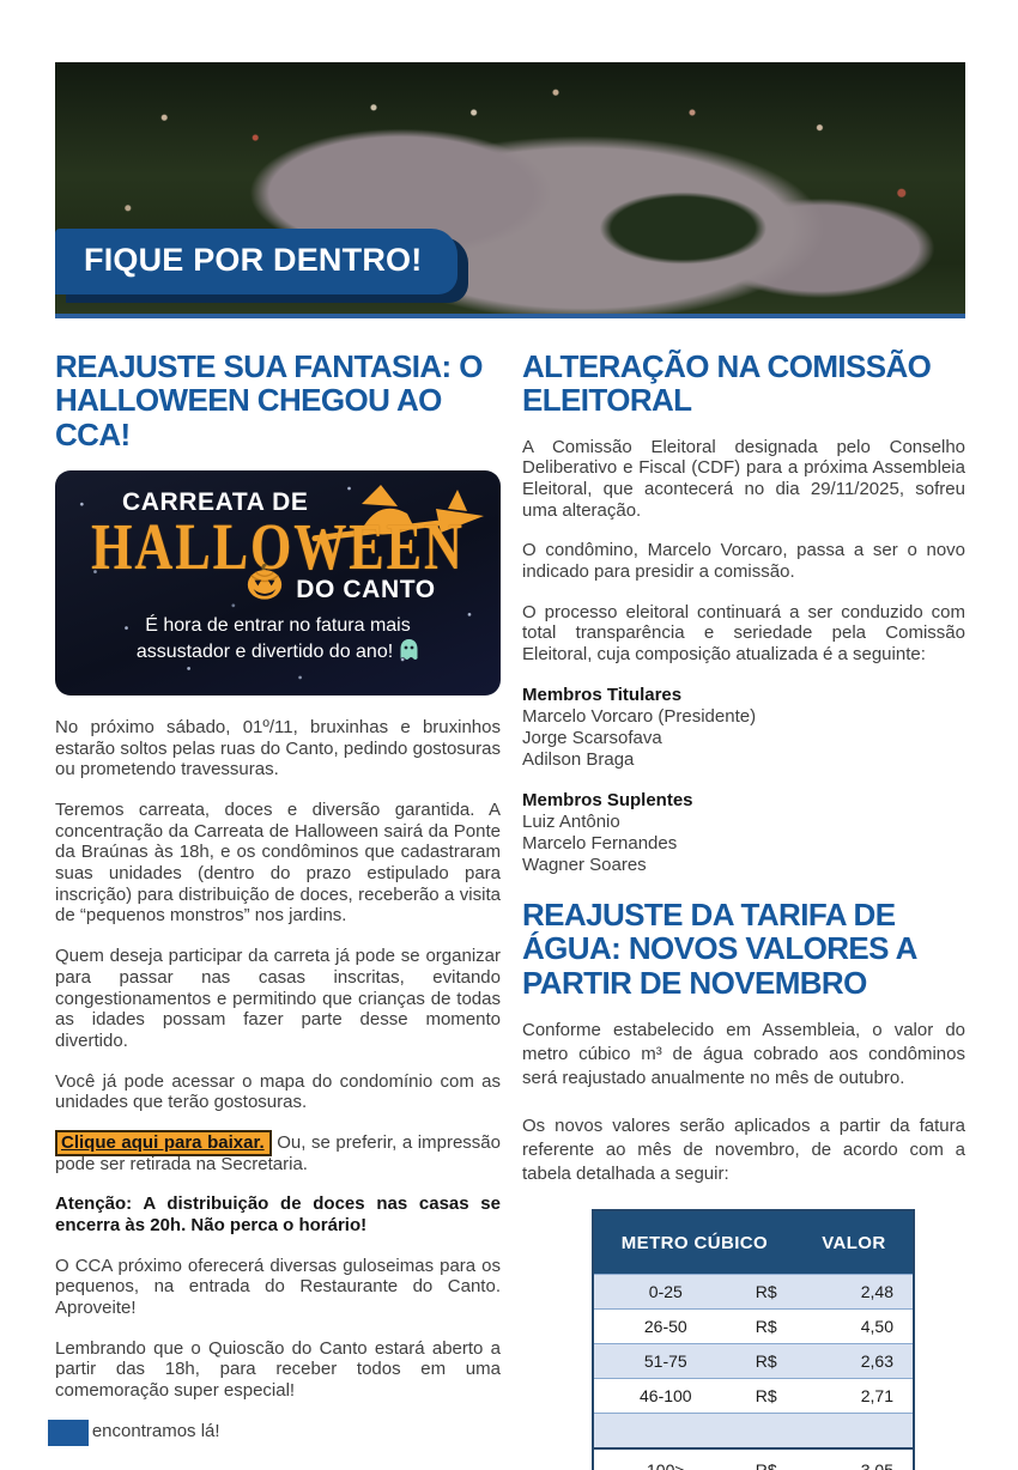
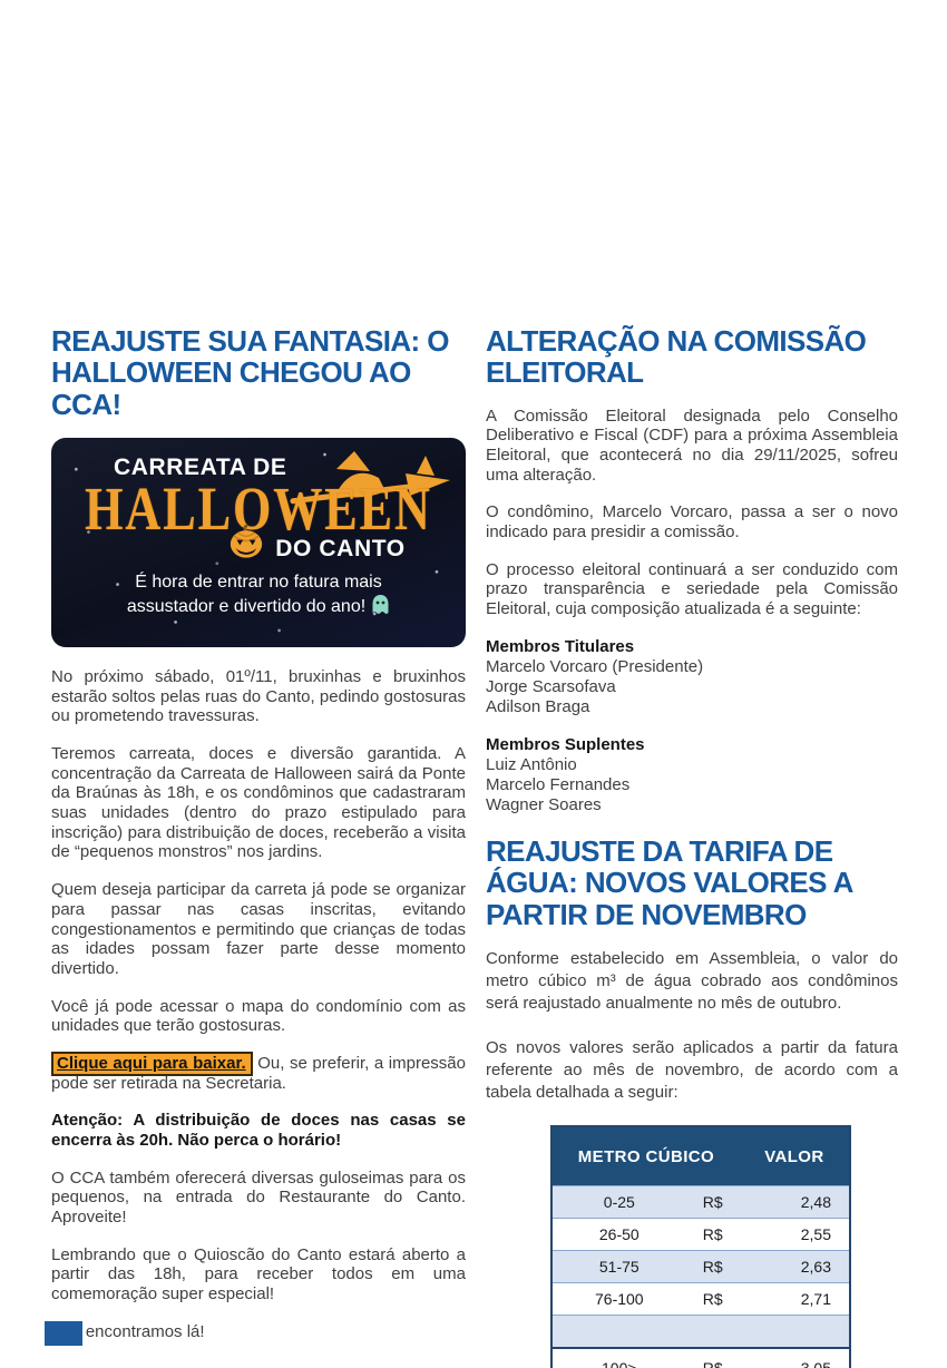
- FIQUE POR DENTRO!
  REAJUSTE SUA FANTASIA: O HALLOWEEN CHEGOU AO CCA!
  CARREATA DE
  HALLOWEEN
  DO CANTO
  É hora de entrar no fatura mais
  assustador e divertido do ano!
  No próximo sábado, 01º/11, bruxinhas e bruxinhos estarão soltos pelas ruas do Canto, pedindo gostosuras ou prometendo travessuras.
  Teremos carreata, doces e diversão garantida. A concentração da Carreata de Halloween sairá da Ponte da Braúnas às 18h, e os condôminos que cadastraram suas unidades (dentro do prazo estipulado para inscrição) para distribuição de doces, receberão a visita de “pequenos monstros” nos jardins.
  Quem deseja participar da carreta já pode se organizar para passar nas casas inscritas, evitando congestionamentos e permitindo que crianças de todas as idades possam fazer parte desse momento divertido.
  Você já pode acessar o mapa do condomínio com as unidades que terão gostosuras.
  Clique aqui para baixar. Ou, se preferir, a impressão pode ser retirada na Secretaria.
  Atenção: A distribuição de doces nas casas se encerra às 20h. Não perca o horário!
- O CCA próximo oferecerá diversas guloseimas para os pequenos, na entrada do Restaurante do Canto. Aproveite!
+ O CCA também oferecerá diversas guloseimas para os pequenos, na entrada do Restaurante do Canto. Aproveite!
  Lembrando que o Quioscão do Canto estará aberto a partir das 18h, para receber todos em uma comemoração super especial!
  encontramos lá!
  ALTERAÇÃO NA COMISSÃO ELEITORAL
  A Comissão Eleitoral designada pelo Conselho Deliberativo e Fiscal (CDF) para a próxima Assembleia Eleitoral, que acontecerá no dia 29/11/2025, sofreu uma alteração.
  O condômino, Marcelo Vorcaro, passa a ser o novo indicado para presidir a comissão.
- O processo eleitoral continuará a ser conduzido com total transparência e seriedade pela Comissão Eleitoral, cuja composição atualizada é a seguinte:
+ O processo eleitoral continuará a ser conduzido com prazo transparência e seriedade pela Comissão Eleitoral, cuja composição atualizada é a seguinte:
  Membros Titulares
  Marcelo Vorcaro (Presidente)
  Jorge Scarsofava
  Adilson Braga
  Membros Suplentes
  Luiz Antônio
  Marcelo Fernandes
  Wagner Soares
  REAJUSTE DA TARIFA DE ÁGUA: NOVOS VALORES A PARTIR DE NOVEMBRO
  Conforme estabelecido em Assembleia, o valor do metro cúbico m³ de água cobrado aos condôminos será reajustado anualmente no mês de outubro.
  Os novos valores serão aplicados a partir da fatura referente ao mês de novembro, de acordo com a tabela detalhada a seguir:
  METRO CÚBICO	VALOR
  0-25	R$	2,48
- 26-50	R$	4,50
+ 26-50	R$	2,55
  51-75	R$	2,63
- 46-100	R$	2,71
+ 76-100	R$	2,71
